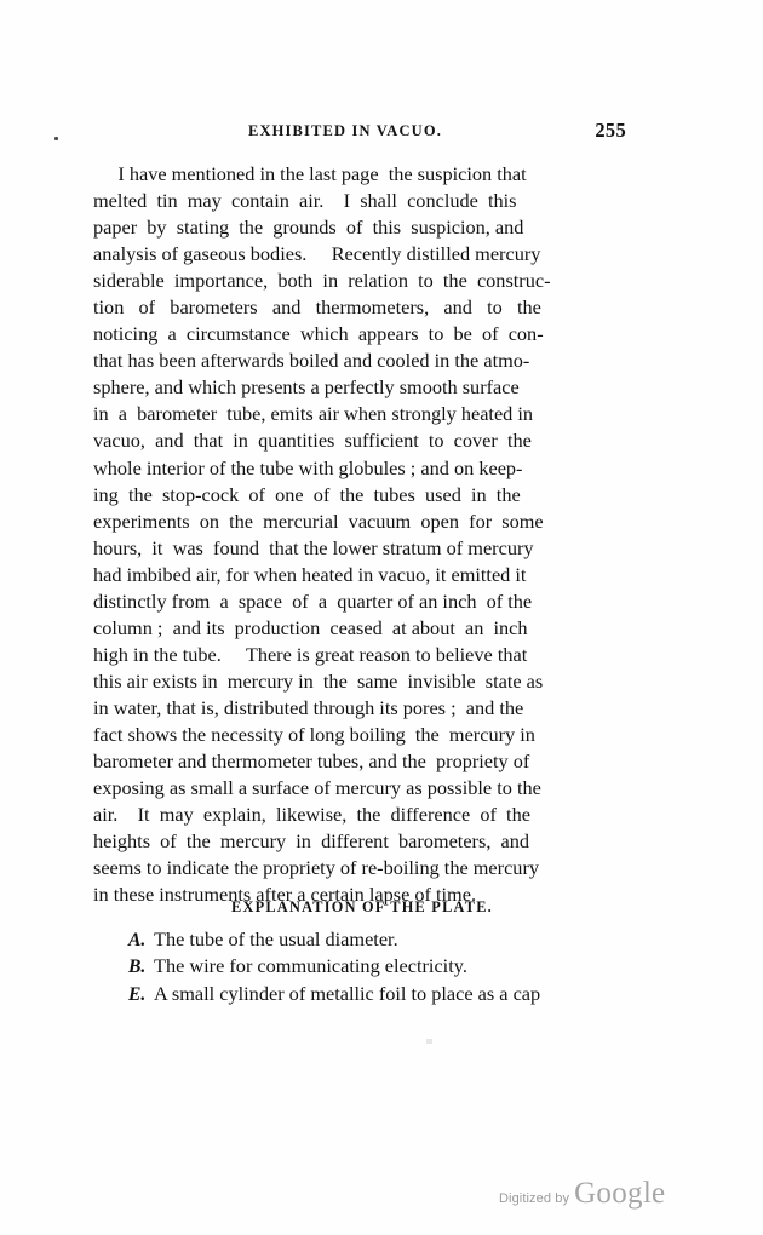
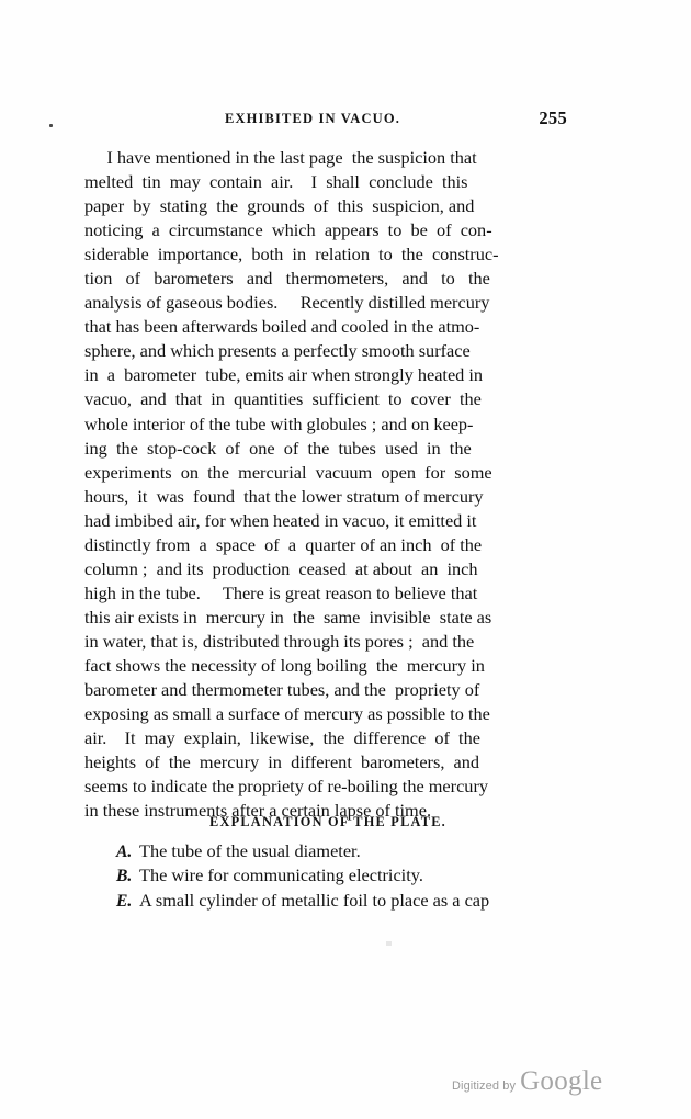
  EXHIBITED IN VACUO.
  255
  I have mentioned in the last page the suspicion that
  melted tin may contain air. I shall conclude this
  paper by stating the grounds of this suspicion, and
- analysis of gaseous bodies. Recently distilled mercury
+ noticing a circumstance which appears to be of con-
  siderable importance, both in relation to the construc-
  tion of barometers and thermometers, and to the
- noticing a circumstance which appears to be of con-
+ analysis of gaseous bodies. Recently distilled mercury
  that has been afterwards boiled and cooled in the atmo-
  sphere, and which presents a perfectly smooth surface
  in a barometer tube, emits air when strongly heated in
  vacuo, and that in quantities sufficient to cover the
  whole interior of the tube with globules ; and on keep-
  ing the stop-cock of one of the tubes used in the
  experiments on the mercurial vacuum open for some
  hours, it was found that the lower stratum of mercury
  had imbibed air, for when heated in vacuo, it emitted it
  distinctly from a space of a quarter of an inch of the
  column ; and its production ceased at about an inch
  high in the tube. There is great reason to believe that
  this air exists in mercury in the same invisible state as
  in water, that is, distributed through its pores ; and the
  fact shows the necessity of long boiling the mercury in
  barometer and thermometer tubes, and the propriety of
  exposing as small a surface of mercury as possible to the
  air. It may explain, likewise, the difference of the
  heights of the mercury in different barometers, and
  seems to indicate the propriety of re-boiling the mercury
  in these instruments after a certain lapse of time.
  EXPLANATION OF THE PLATE.
  A. The tube of the usual diameter.
  B. The wire for communicating electricity.
  E. A small cylinder of metallic foil to place as a cap
  Digitized by Google
